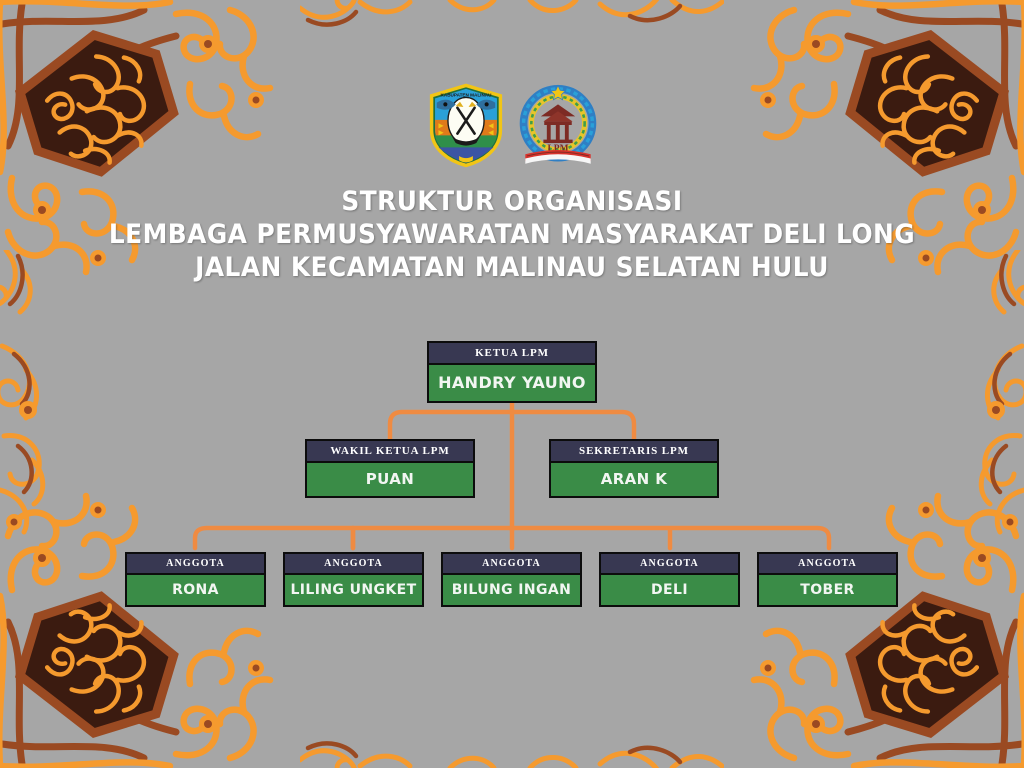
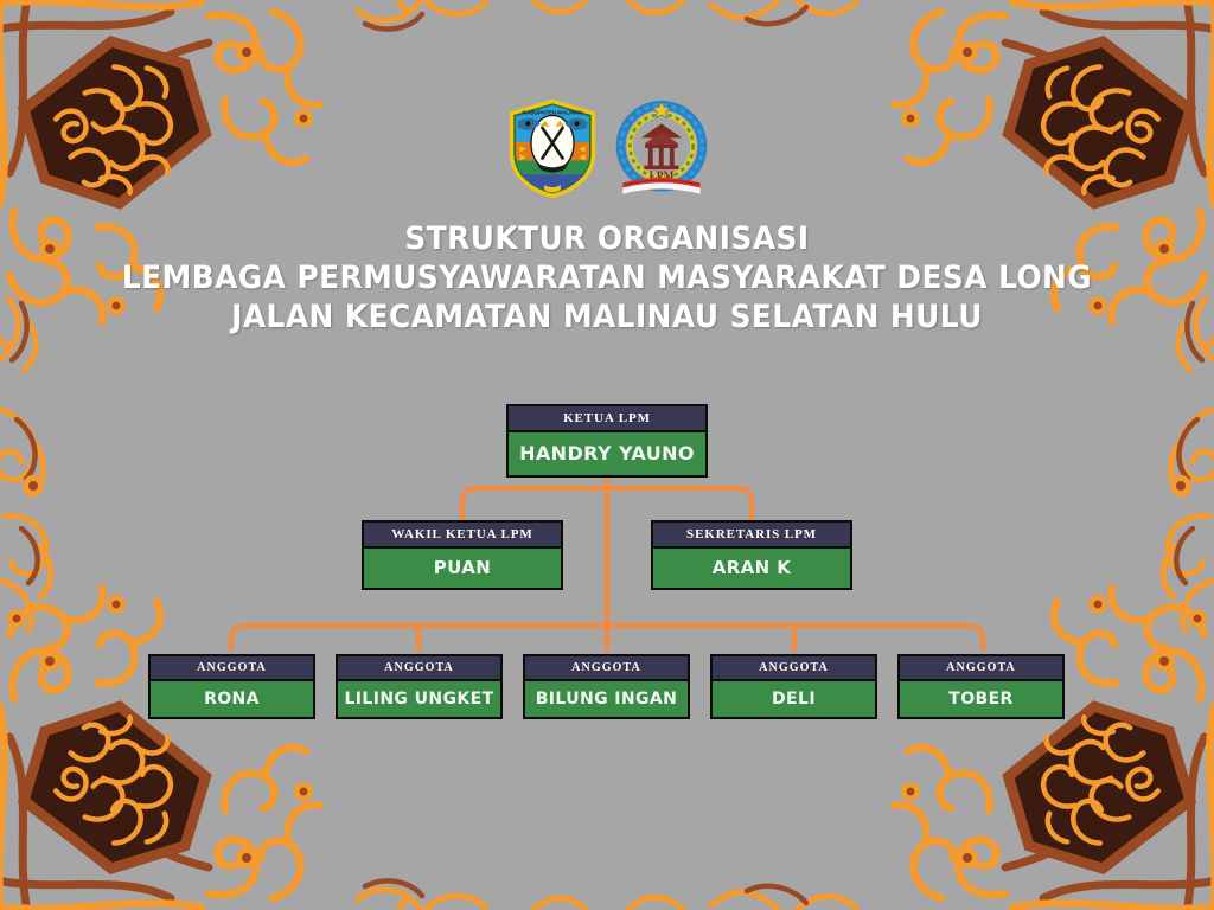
  LPM
  STRUKTUR ORGANISASI
- LEMBAGA PERMUSYAWARATAN MASYARAKAT DELI LONG
+ LEMBAGA PERMUSYAWARATAN MASYARAKAT DESA LONG
  JALAN KECAMATAN MALINAU SELATAN HULU
  KETUA LPM
  HANDRY YAUNO
  WAKIL KETUA LPM
  PUAN
  SEKRETARIS LPM
  ARAN K
  ANGGOTA
  RONA
  ANGGOTA
  LILING UNGKET
  ANGGOTA
  BILUNG INGAN
  ANGGOTA
  DELI
  ANGGOTA
  TOBER
